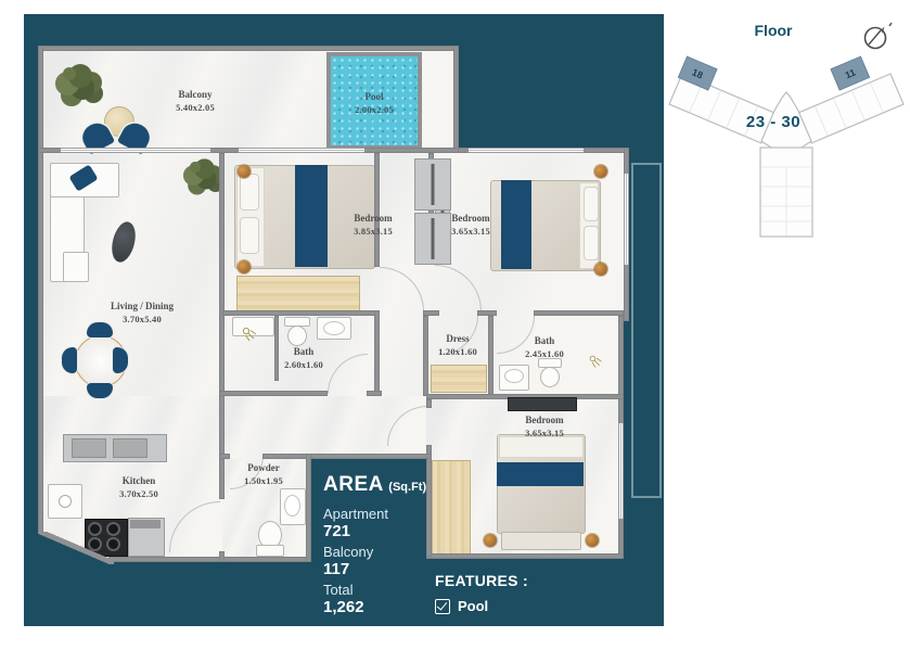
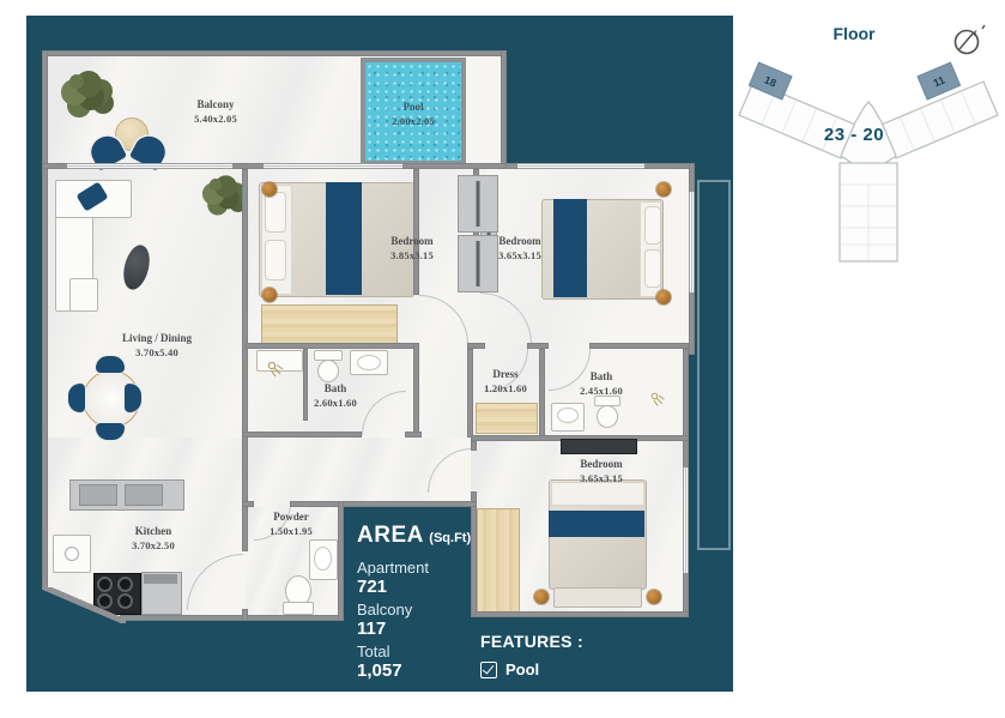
  Balcony
  5.40x2.05
  Pool
  2.00x2.05
  Living / Dining
  3.70x5.40
  Bedroom
  3.85x3.15
  Bedroom
  3.65x3.15
  Bath
  2.60x1.60
  Dress
  1.20x1.60
  Bath
  2.45x1.60
  Bedroom
  3.65x3.15
  Kitchen
  3.70x2.50
  Powder
  1.50x1.95
  AREA (Sq.Ft)
  Apartment
  721
  Balcony
  117
  Total
- 1,262
+ 1,057
  FEATURES :
  Pool
  Floor
- 23 - 30
+ 23 - 20
